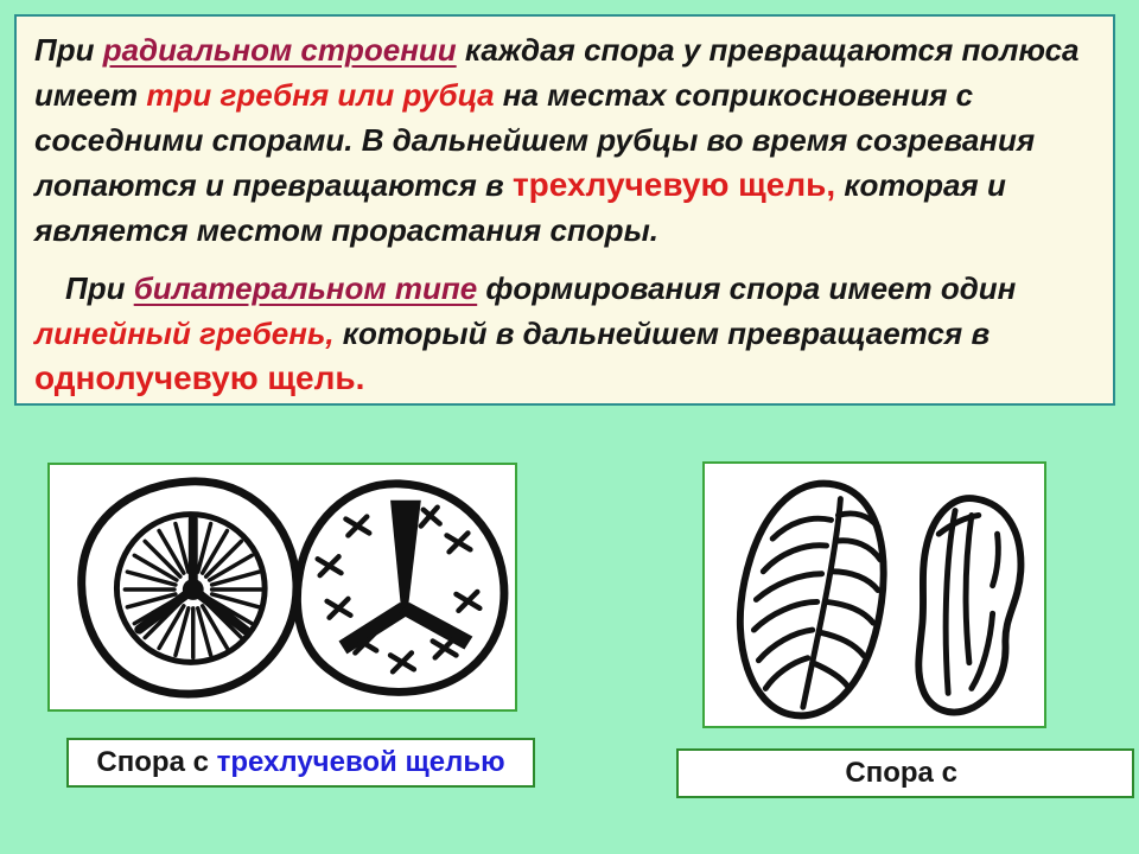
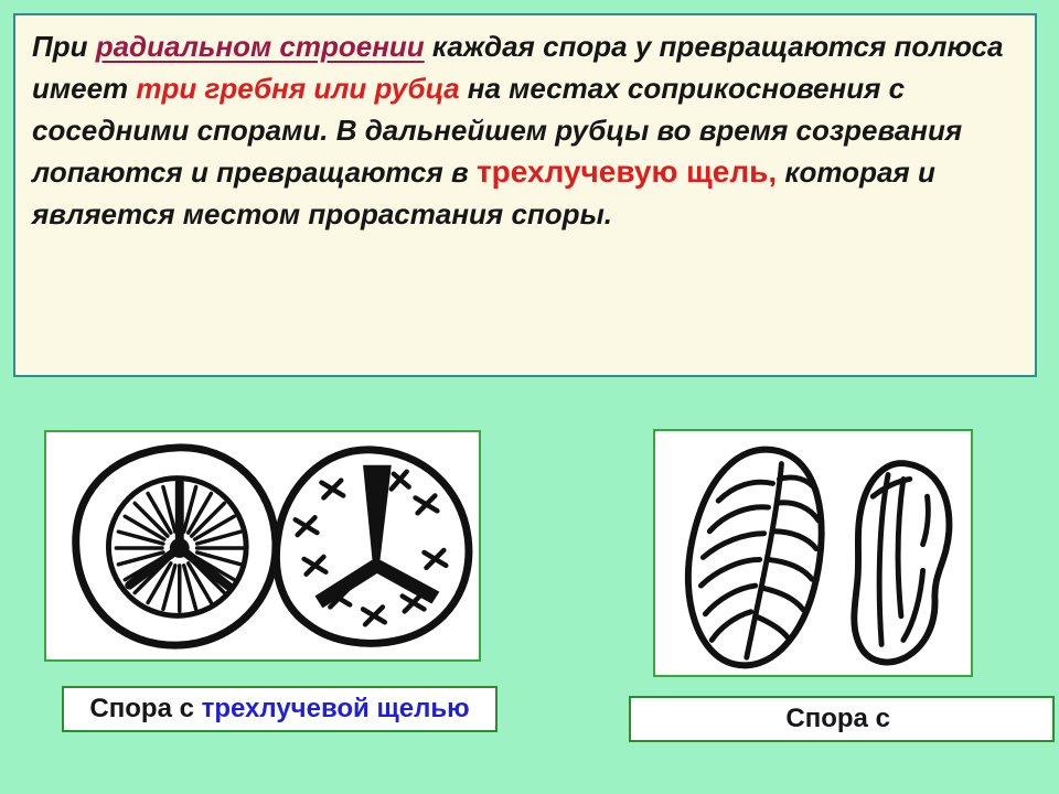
  При радиальном строении каждая спора у превращаются полюса имеет три гребня или рубца на местах соприкосновения с соседними спорами. В дальнейшем рубцы во время созревания лопаются и превращаются в трехлучевую щель, которая и является местом прорастания споры.
- При билатеральном типе формирования спора имеет один линейный гребень, который в дальнейшем превращается в однолучевую щель.
  Спора с
  трехлучевой щелью
  Спора с
